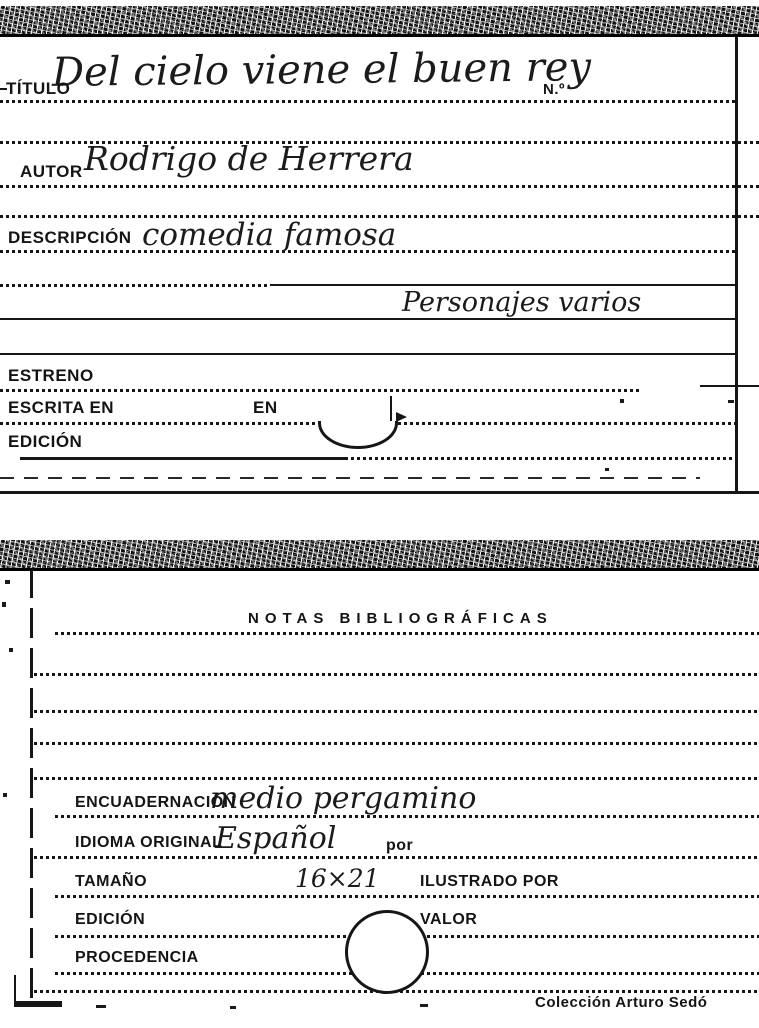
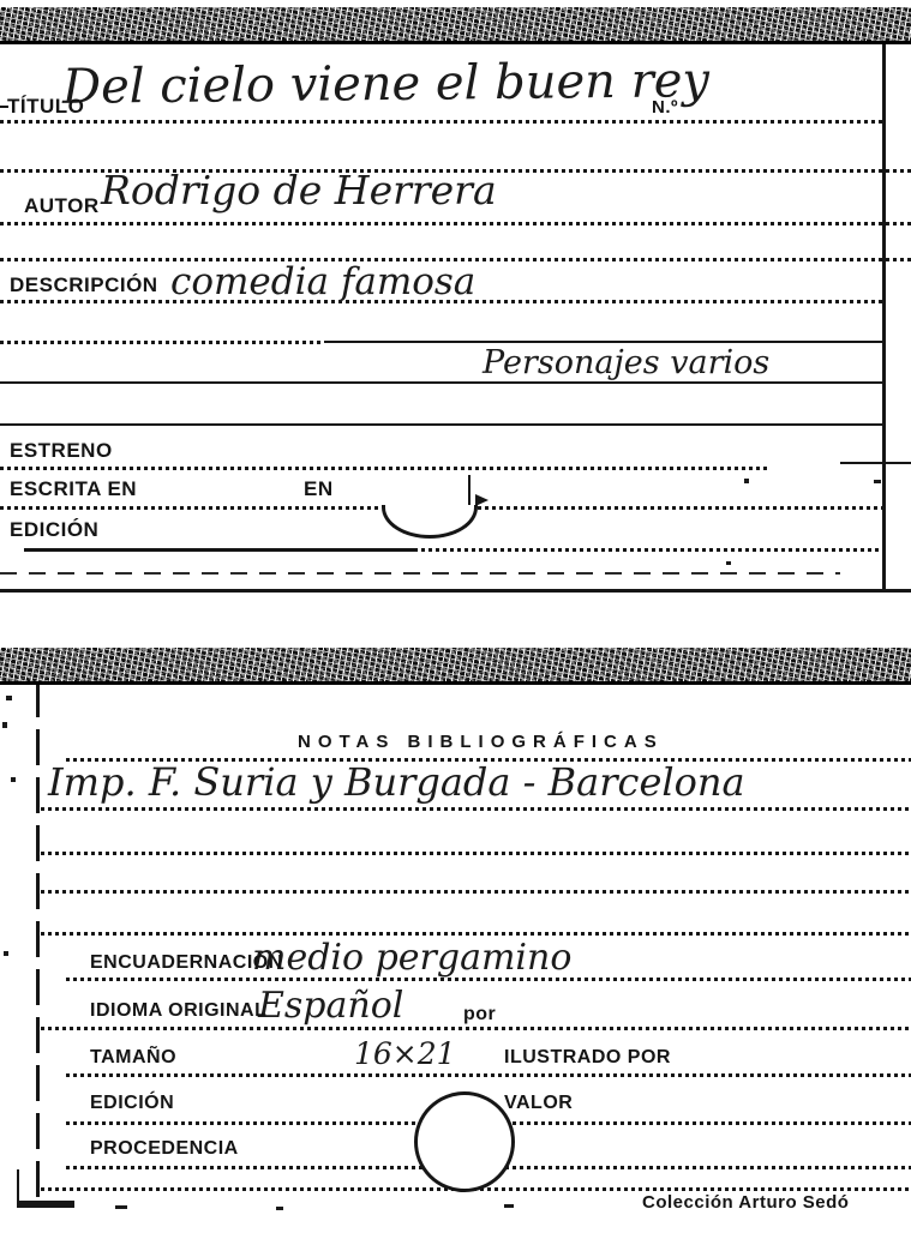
  TÍTULO
  N.º
  AUTOR
  DESCRIPCIÓN
  ESTRENO
  ESCRITA EN
  EN
  EDICIÓN
  Del cielo viene el buen rey
  Rodrigo de Herrera
  comedia famosa
  Personajes varios
  NOTAS BIBLIOGRÁFICAS
  ENCUADERNACIÓN
  IDIOMA ORIGINAL
  por
  TAMAÑO
  ILUSTRADO POR
  EDICIÓN
  VALOR
  PROCEDENCIA
  Colección Arturo Sedó
+ Imp. F. Suria y Burgada - Barcelona
  medio pergamino
  Español
  16×21
